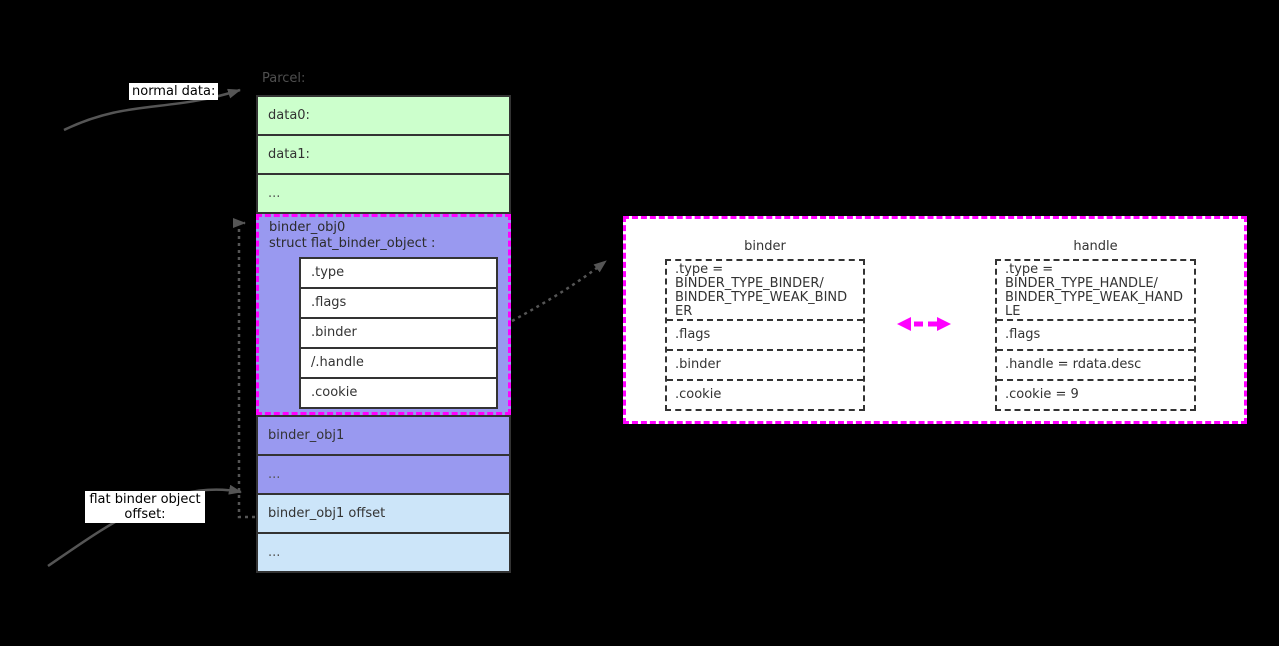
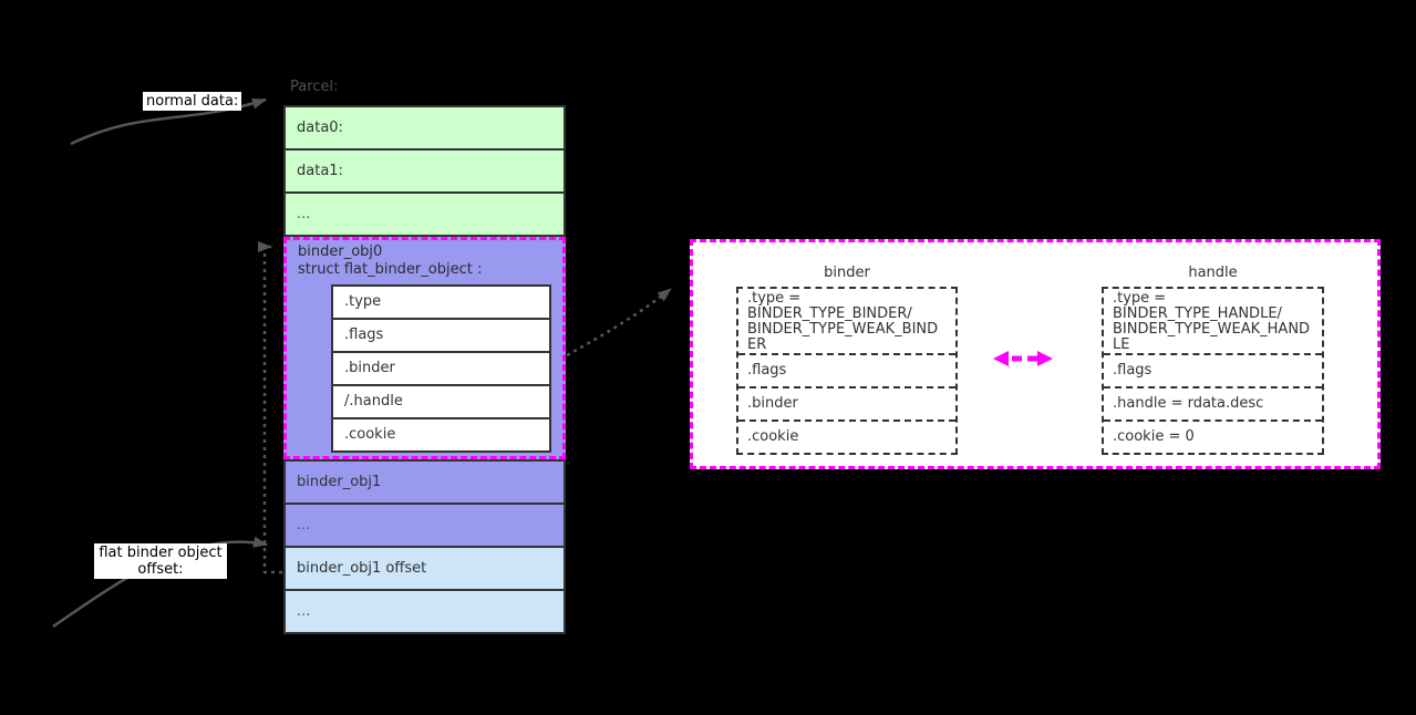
  Parcel:
  data0:
  data1:
  ...
  binder_obj0
  struct flat_binder_object :
  .type
  .flags
  .binder
  /.handle
  .cookie
  binder_obj1
  ...
  binder_obj1 offset
  ...
  normal data:
  flat binder object
  offset:
  binder
  handle
  .type =
  BINDER_TYPE_BINDER/
  BINDER_TYPE_WEAK_BINDER
  .flags
  .binder
  .cookie
  .type =
  BINDER_TYPE_HANDLE/
  BINDER_TYPE_WEAK_HANDLE
  .flags
  .handle = rdata.desc
- .cookie = 9
+ .cookie = 0
